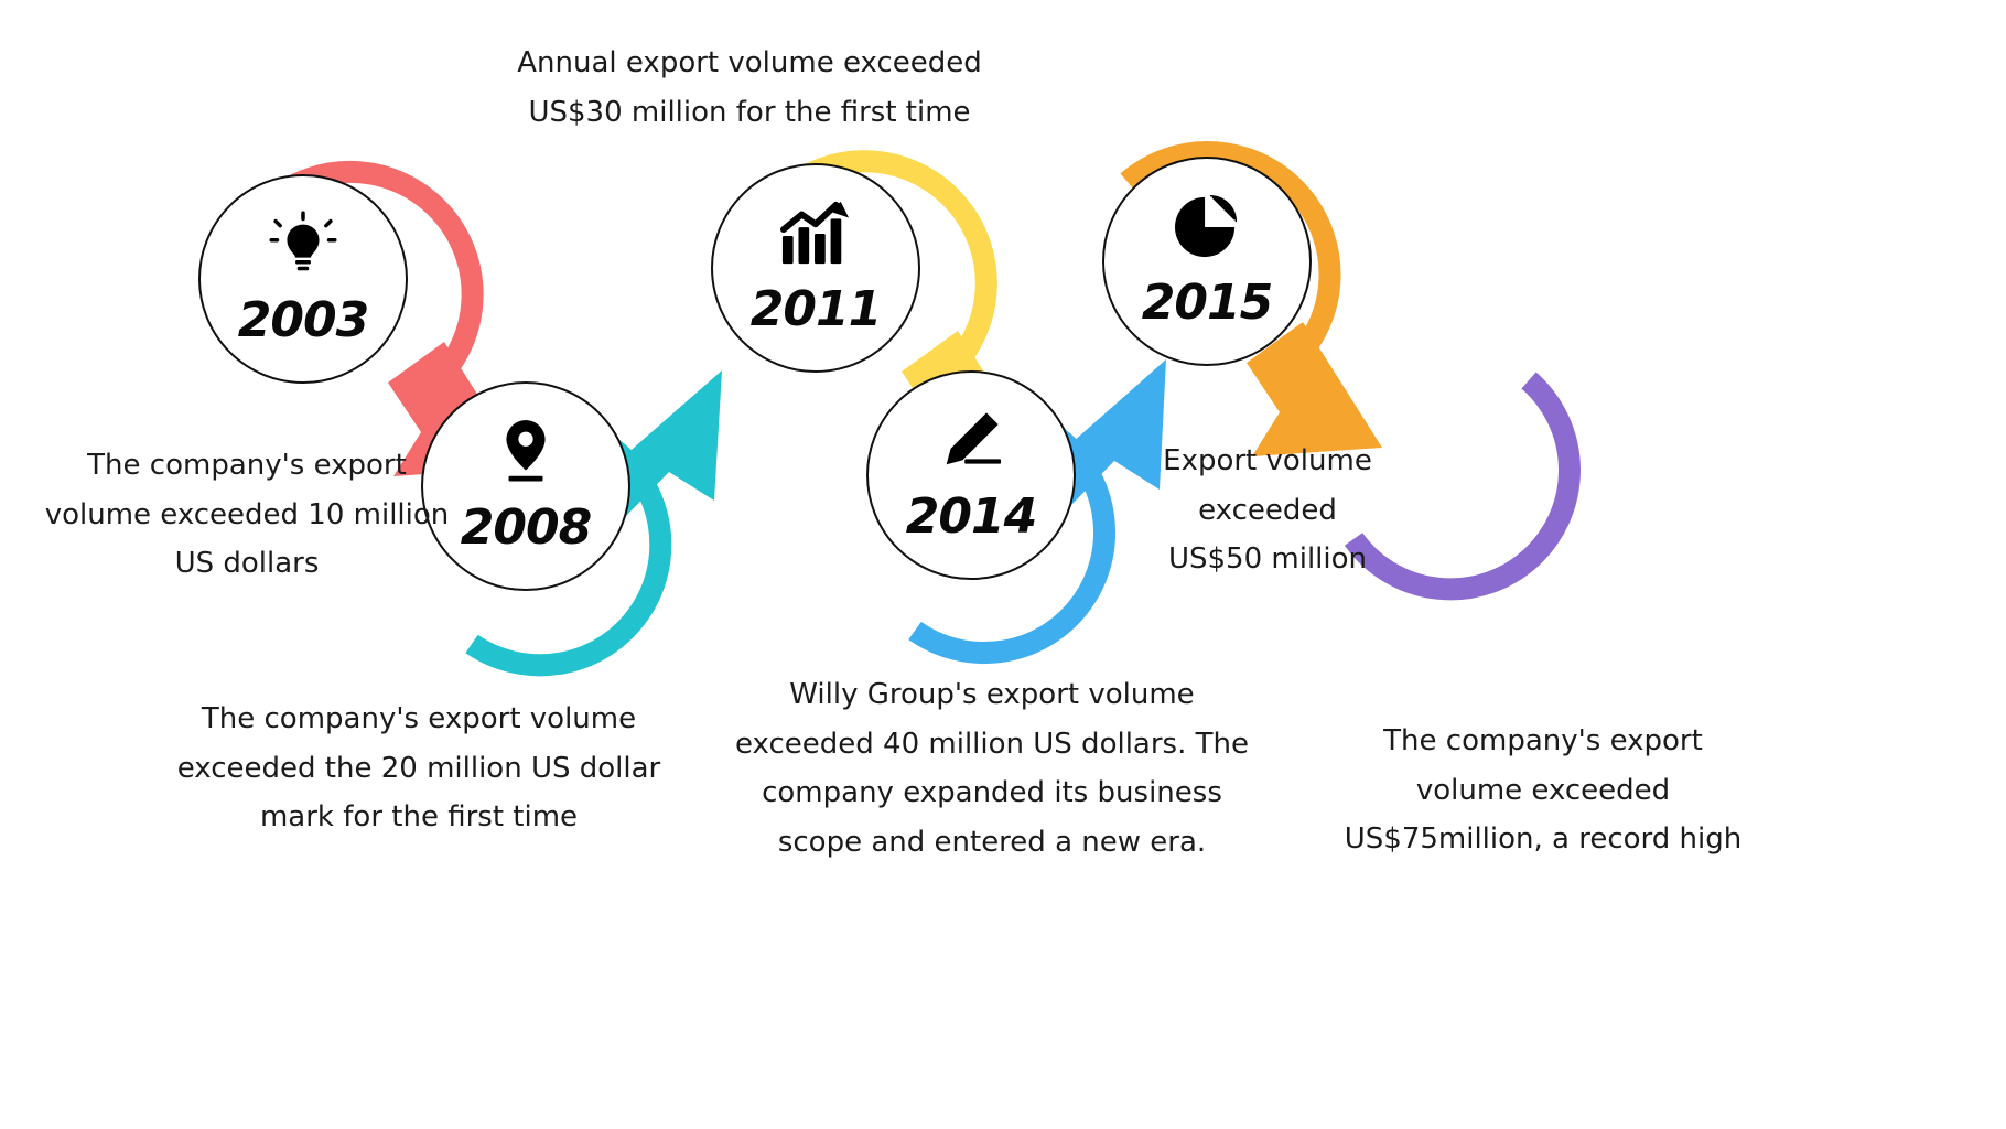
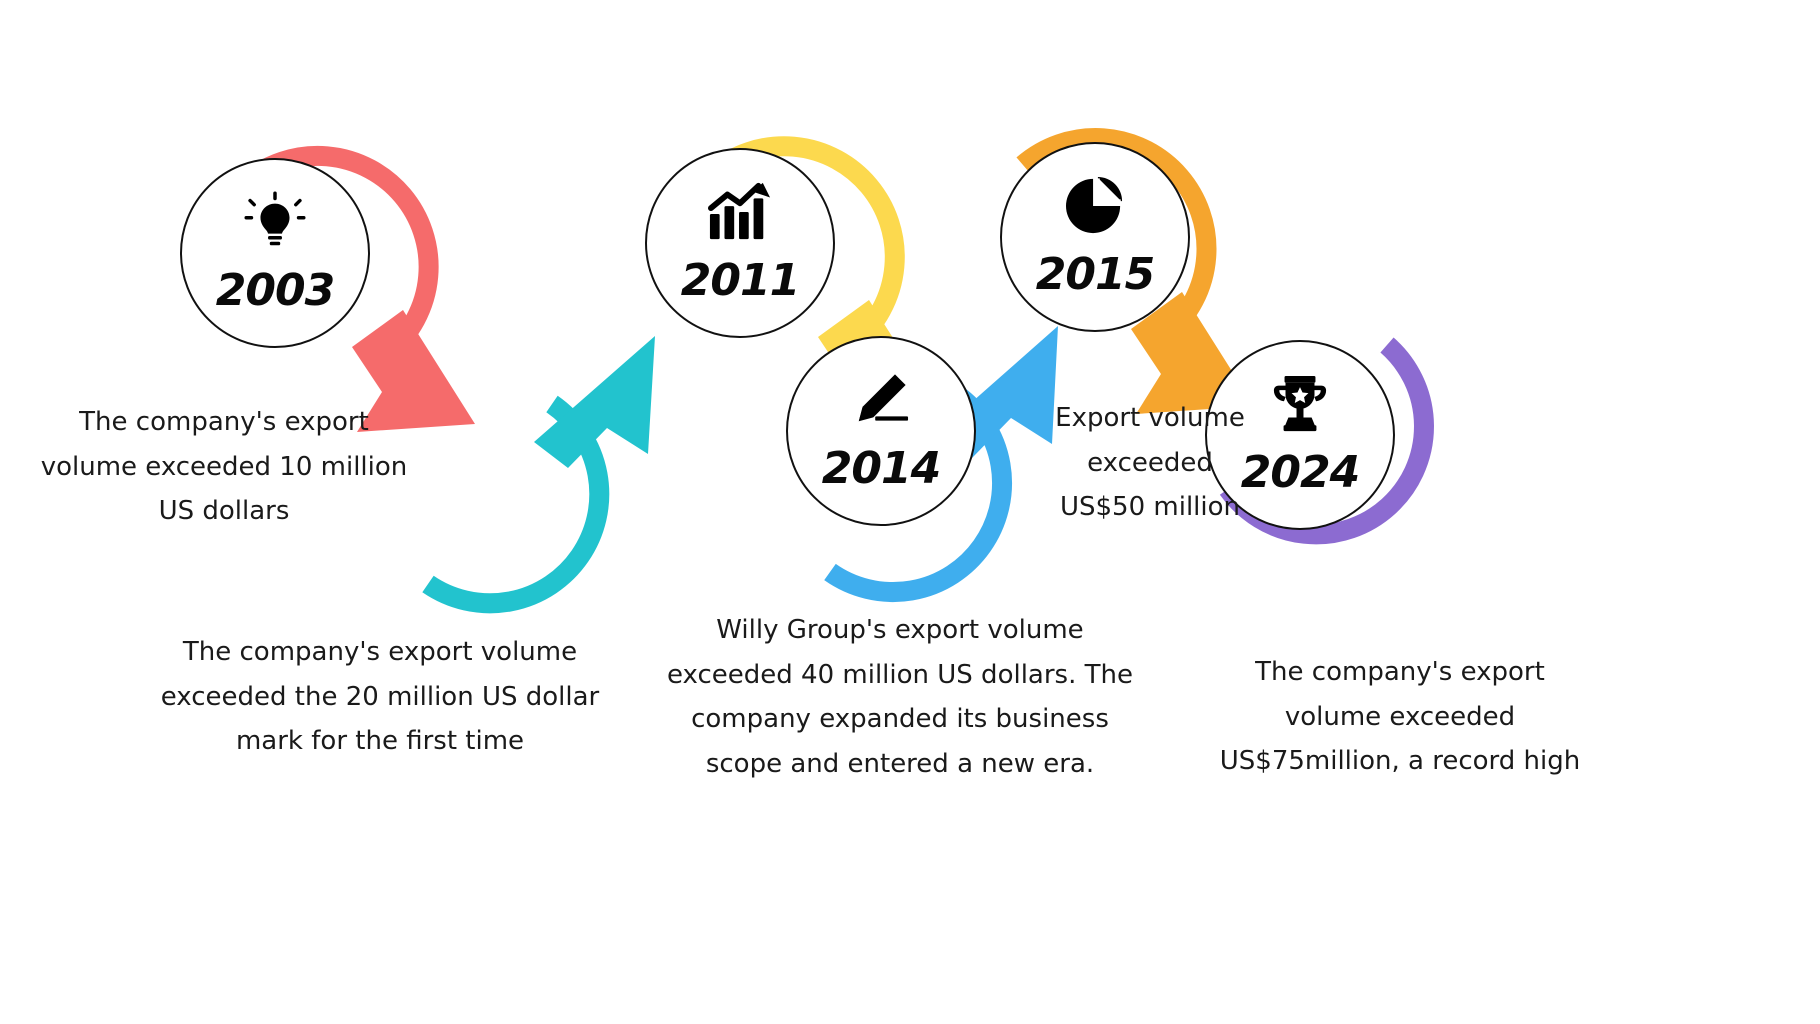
  2003
- 2008
  2011
  2014
  2015
+ 2024
  The company's export
  volume exceeded 10 million
  US dollars
  The company's export volume
  exceeded the 20 million US dollar
  mark for the first time
- Annual export volume exceeded
- US$30 million for the first time
  Willy Group's export volume
  exceeded 40 million US dollars. The
  company expanded its business
  scope and entered a new era.
  Export volume
  exceeded
  US$50 million
  The company's export
  volume exceeded
  US$75million, a record high
